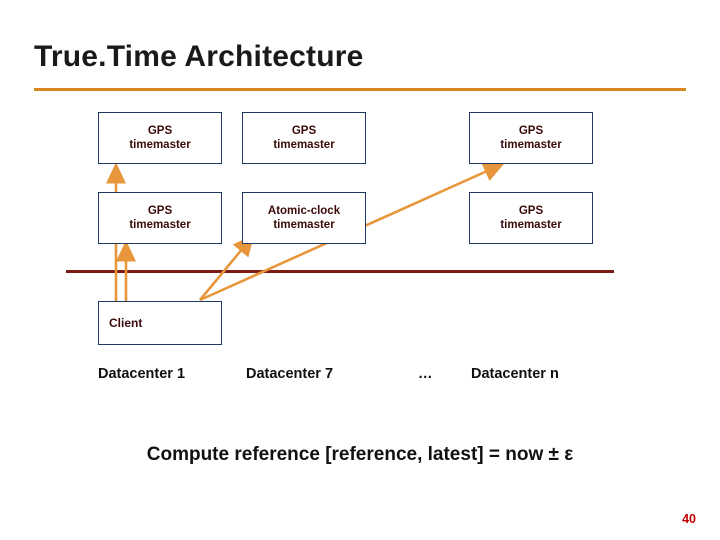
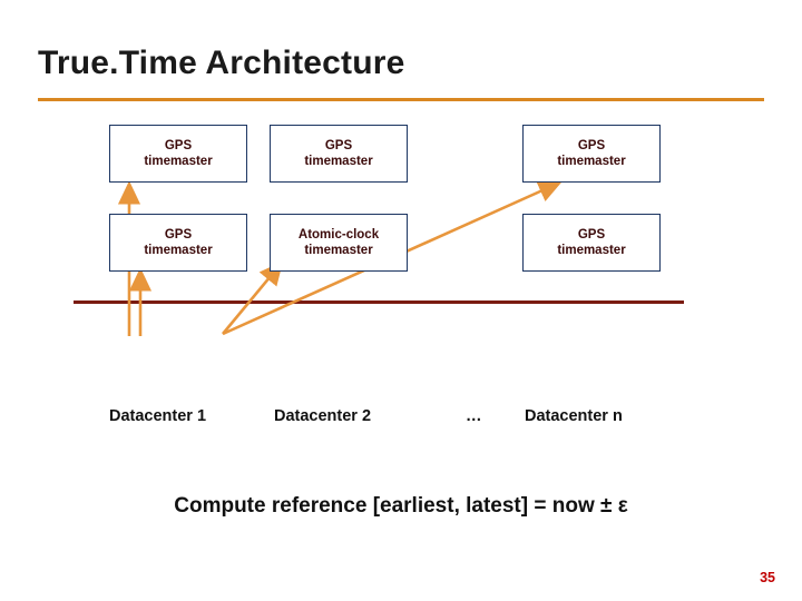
  True.Time Architecture
  GPS
  timemaster
  GPS
  timemaster
  GPS
  timemaster
  GPS
  timemaster
  Atomic-clock
  timemaster
  GPS
  timemaster
- Client
  Datacenter 1
- Datacenter 7
+ Datacenter 2
  …
  Datacenter n
- Compute reference [reference, latest] = now ± ε
+ Compute reference [earliest, latest] = now ± ε
- 40
+ 35
